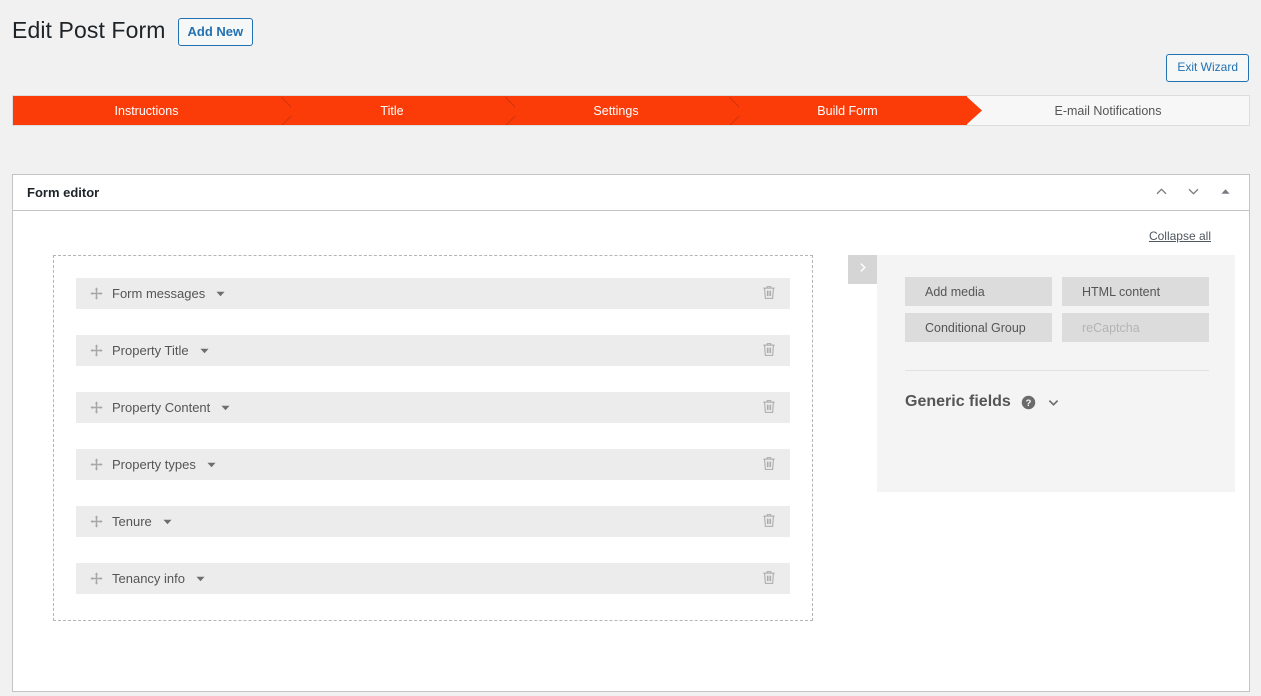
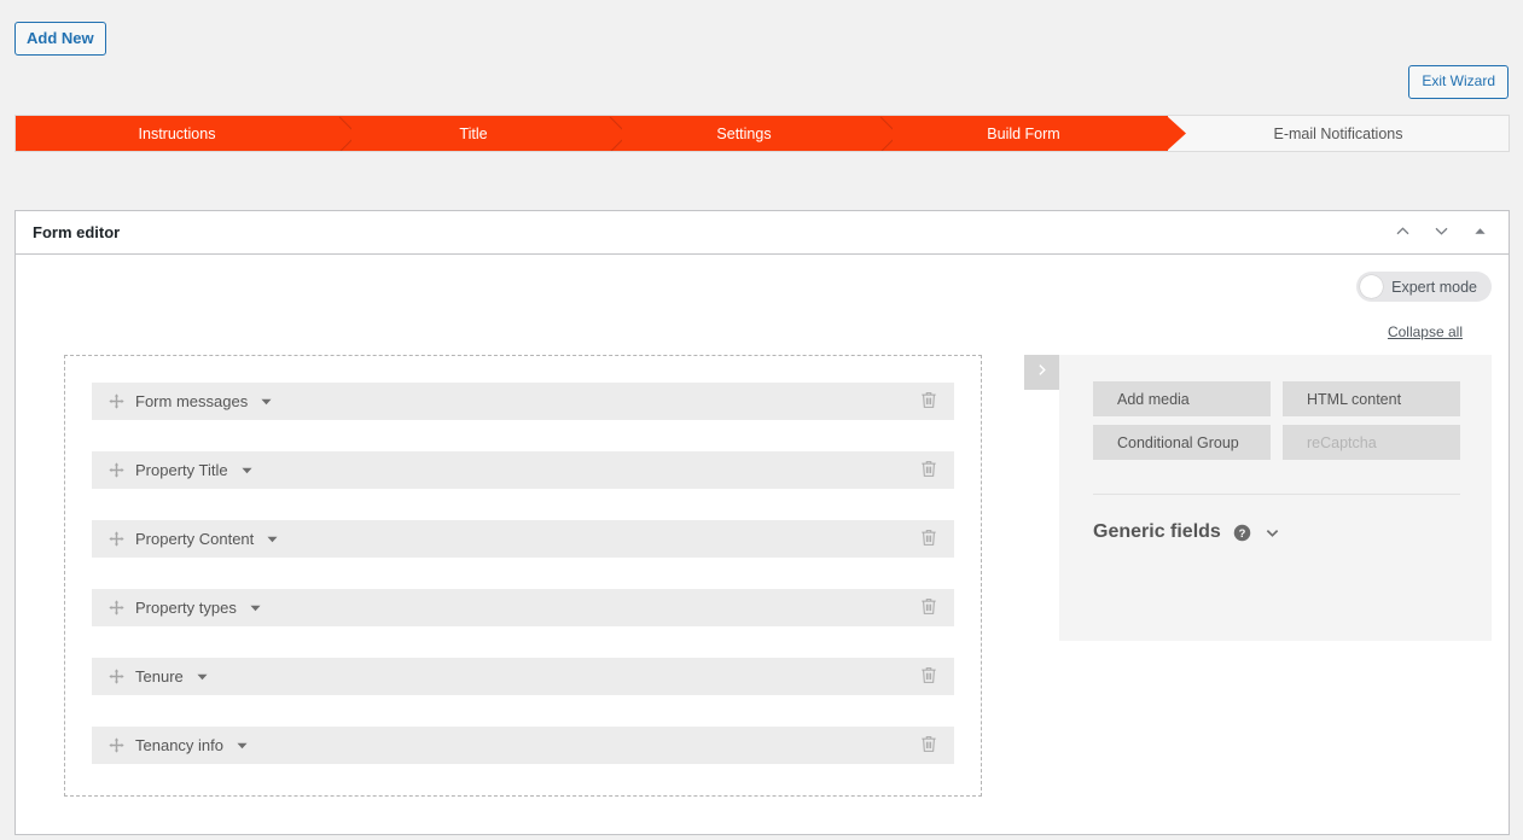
- Edit Post Form
  Add New
  Exit Wizard
  Instructions
  Title
  Settings
  Build Form
  E-mail Notifications
  Form editor
+ Expert mode
  Collapse all
  Form messages
  Property Title
  Property Content
  Property types
  Tenure
  Tenancy info
  Add media
  HTML content
  Conditional Group
  reCaptcha
  Generic fields
  ?
